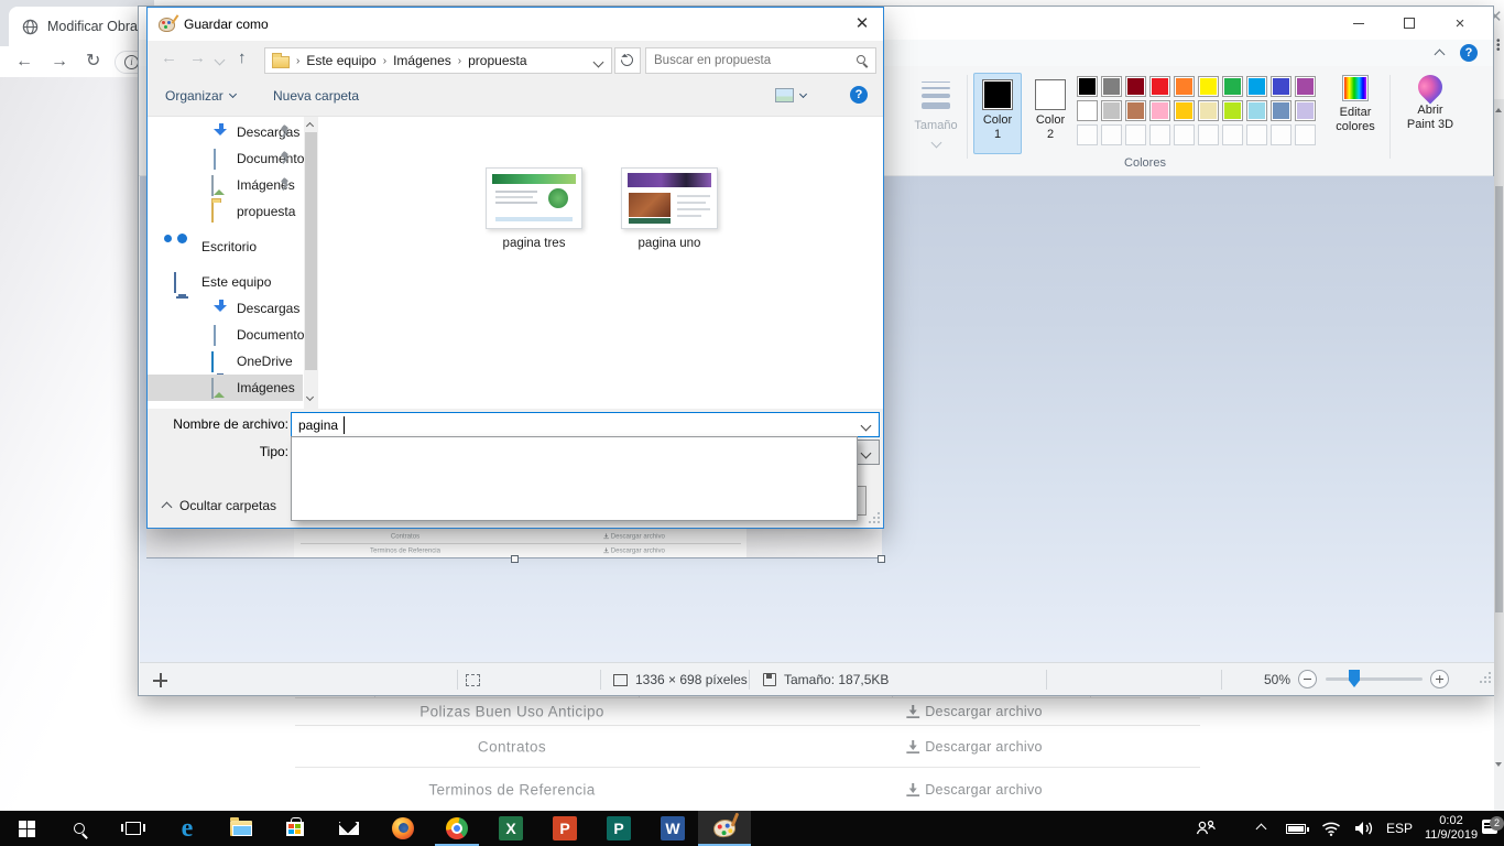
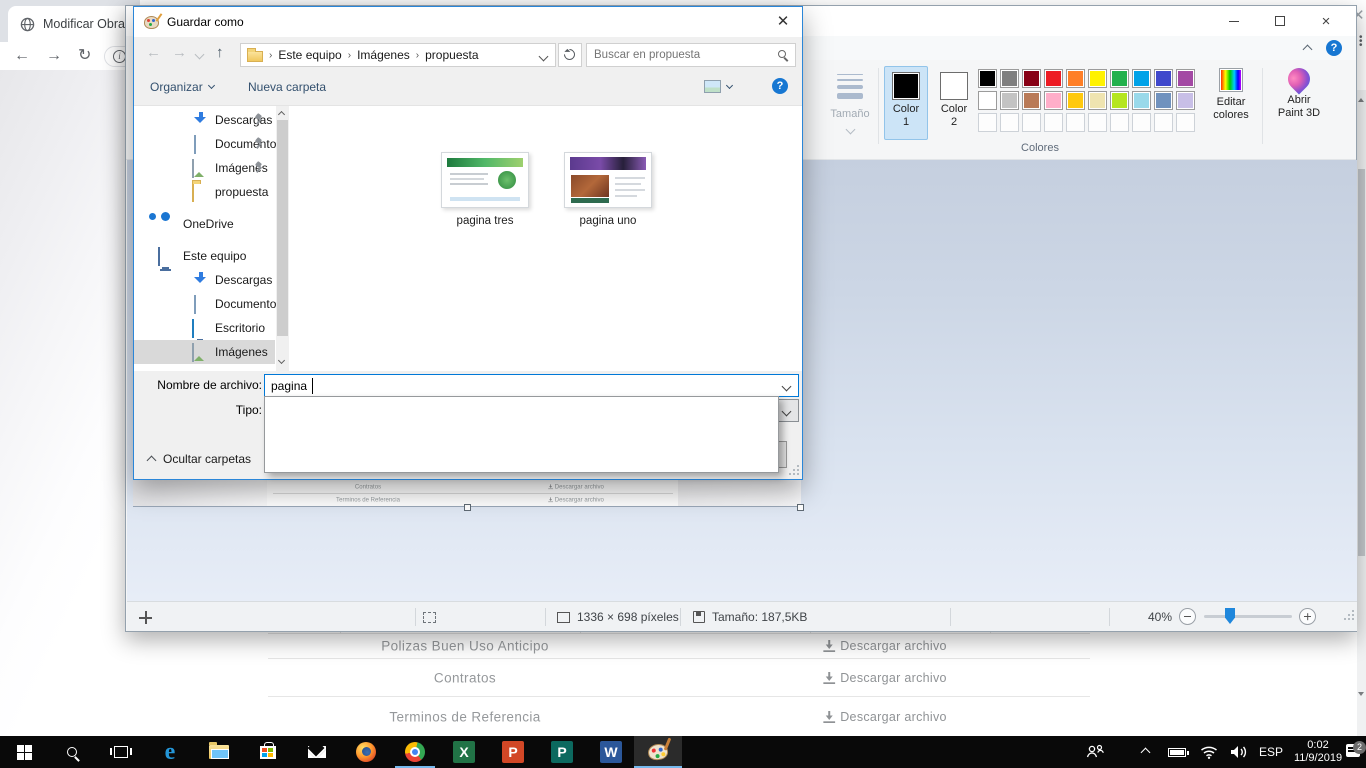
  Modificar Obra
  ←
  →
  ↻
  i
  Polizas Buen Uso Anticipo
  Descargar archivo
  Contratos
  Descargar archivo
  Terminos de Referencia
  Descargar archivo
  ✕
  •
  •
  •
  ×
  ?
  Tamaño
  Color
  1
  Color
  2
  Editar
  colores
  Abrir
  Paint 3D
  Colores
  1336 × 698 píxeles
  Tamaño: 187,5KB
- 50%
+ 40%
  Guardar como
  ✕
  ←
  →
  ↑
  ›
  Este equipo
  ›
  Imágenes
  ›
  propuesta
  Buscar en propuesta
  Organizar
  Nueva carpeta
  ?
  Descars
  Documto
  Imágens
  propuesta
- Escritorio
+ OneDrive
  Este equipo
  Descargas
  Documento
- OneDrive
+ Escritorio
  Imágenes
  pagina tres
  pagina uno
  Nombre de archivo:
  pagina
  Tipo:
  Ocultar carpetas
  e
  X
  P
  P
  W
  ESP
  0:02
  11/9/2019
  2
